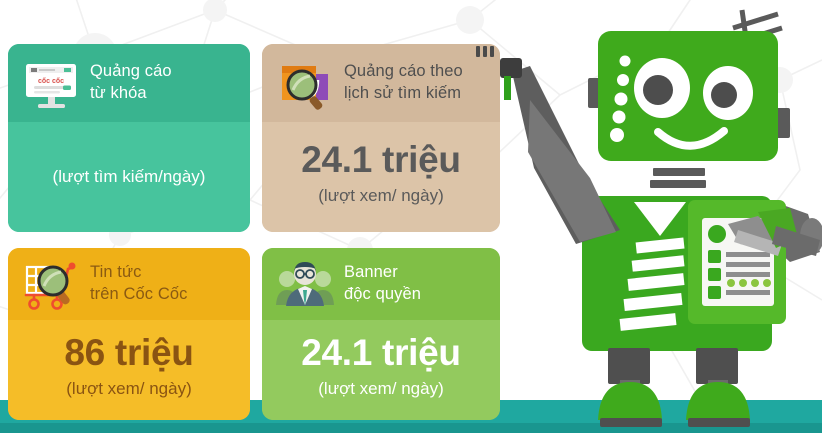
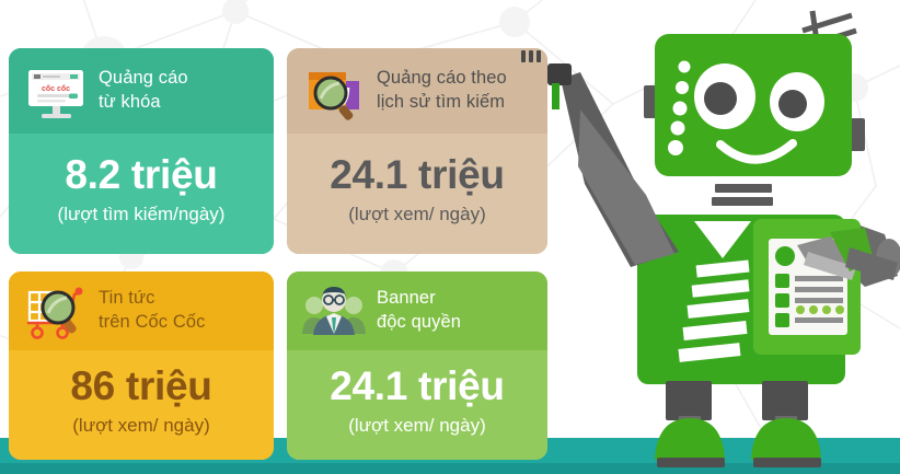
  Quảng cáo
  từ khóa
+ 8.2 triệu
  (lượt tìm kiếm/ngày)
  Quảng cáo theo
  lịch sử tìm kiếm
  24.1 triệu
  (lượt xem/ ngày)
  Tin tức
  trên Cốc Cốc
  86 triệu
  (lượt xem/ ngày)
  Banner
  độc quyền
  24.1 triệu
  (lượt xem/ ngày)
